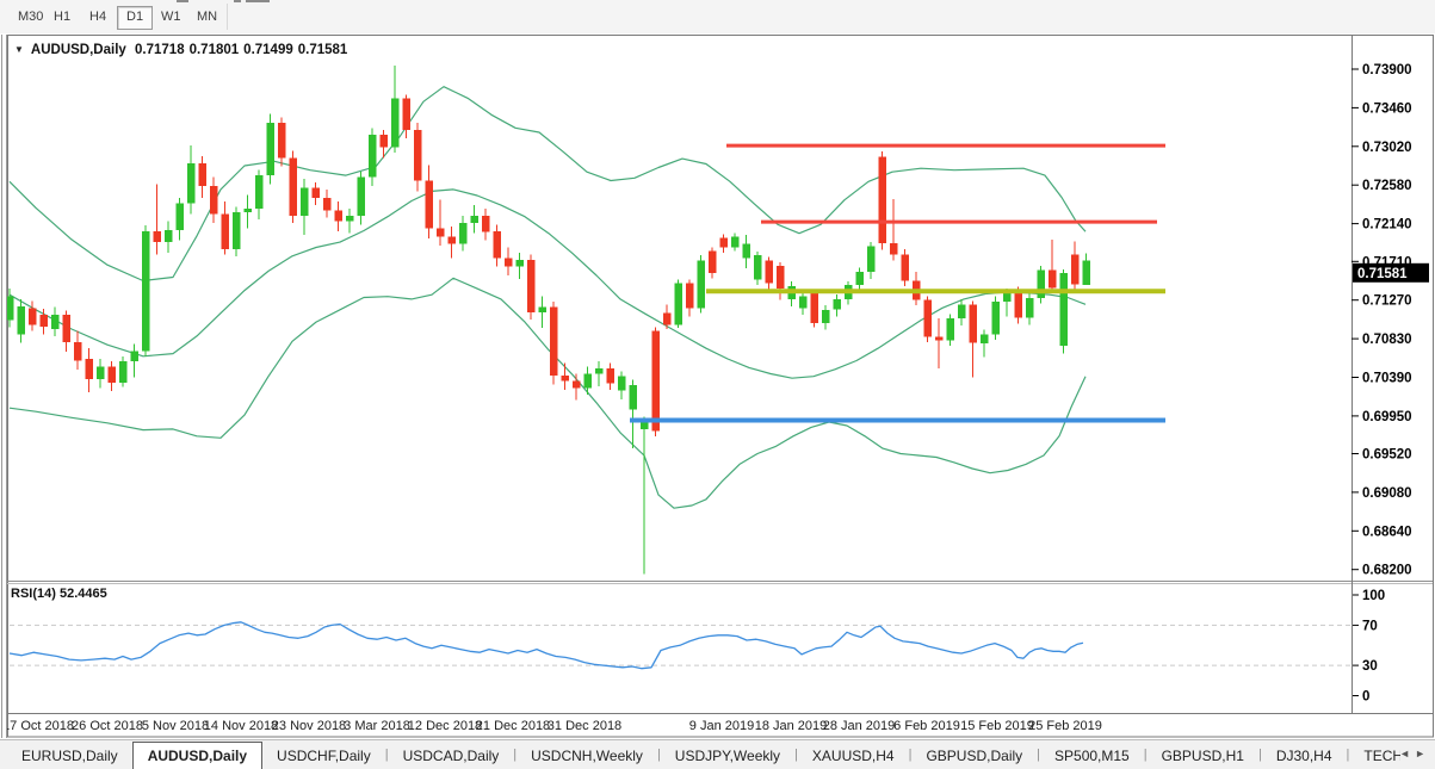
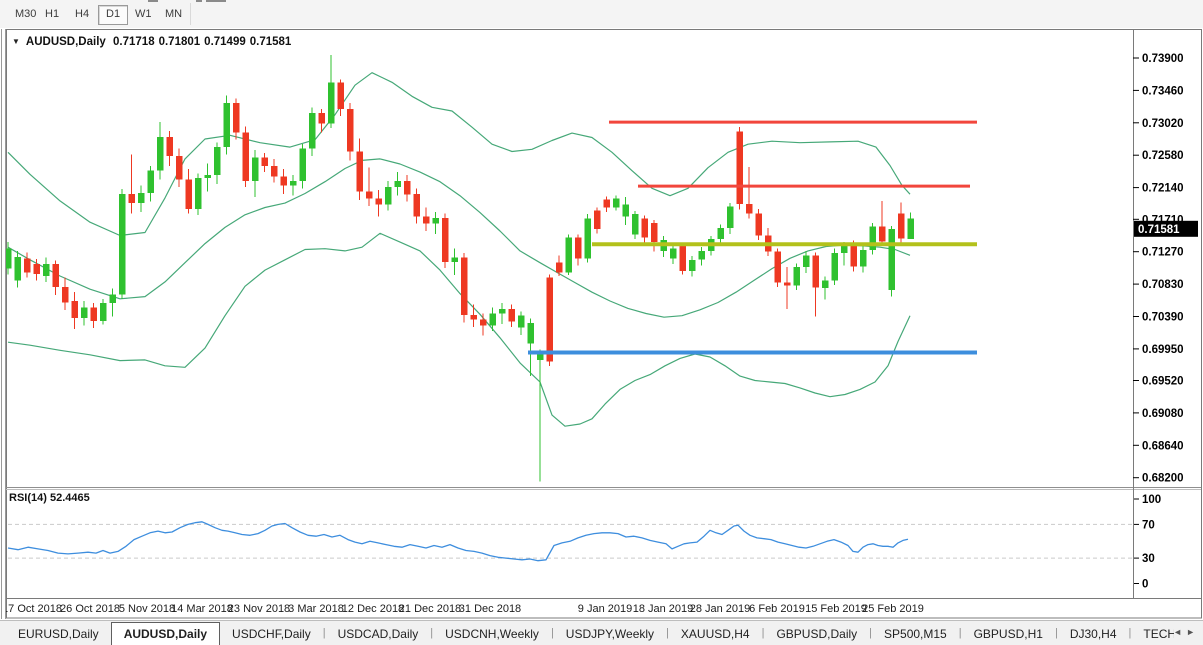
  M30
  H1
  H4
  D1
  W1
  MN
  100
  70
  30
  0
  0.73900
  0.73460
  0.73020
  0.72580
  0.72140
  0.71710
  0.71270
  0.70830
  0.70390
  0.69950
  0.69520
  0.69080
  0.68640
  0.68200
  0.71581
  7 Oct 2018
  26 Oct 2018
  5 Nov 2018
- 14 Nov 2018
+ 14 Mar 2018
  23 Nov 2018
  3 Mar 2018
  12 Dec 2018
  21 Dec 2018
  31 Dec 2018
  9 Jan 2019
  18 Jan 2019
  28 Jan 2019
  6 Feb 2019
  15 Feb 2019
  25 Feb 2019
  ▼ AUDUSD,Daily 0.71718 0.71801 0.71499 0.71581
  RSI(14) 52.4465
  EURUSD,Daily AUDUSD,Daily USDCHF,Daily | USDCAD,Daily | USDCNH,Weekly | USDJPY,Weekly | XAUUSD,H4 | GBPUSD,Daily | SP500,M15 | GBPUSD,H1 | DJ30,H4 | TECH
  ◄►
